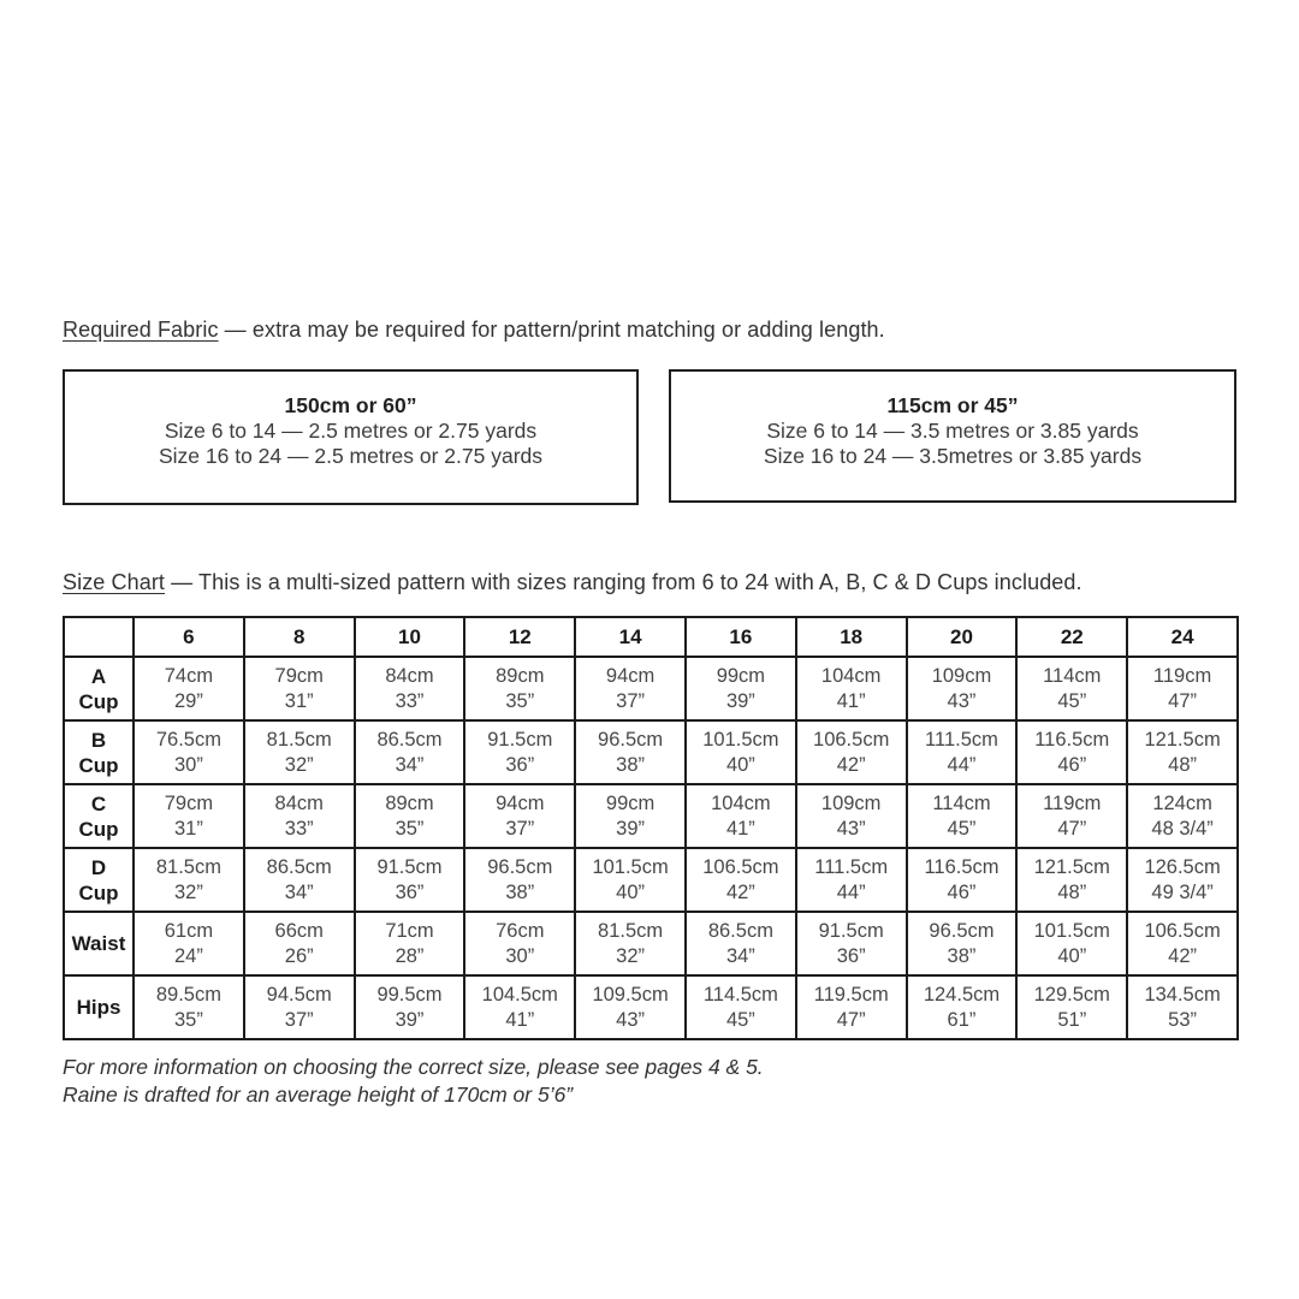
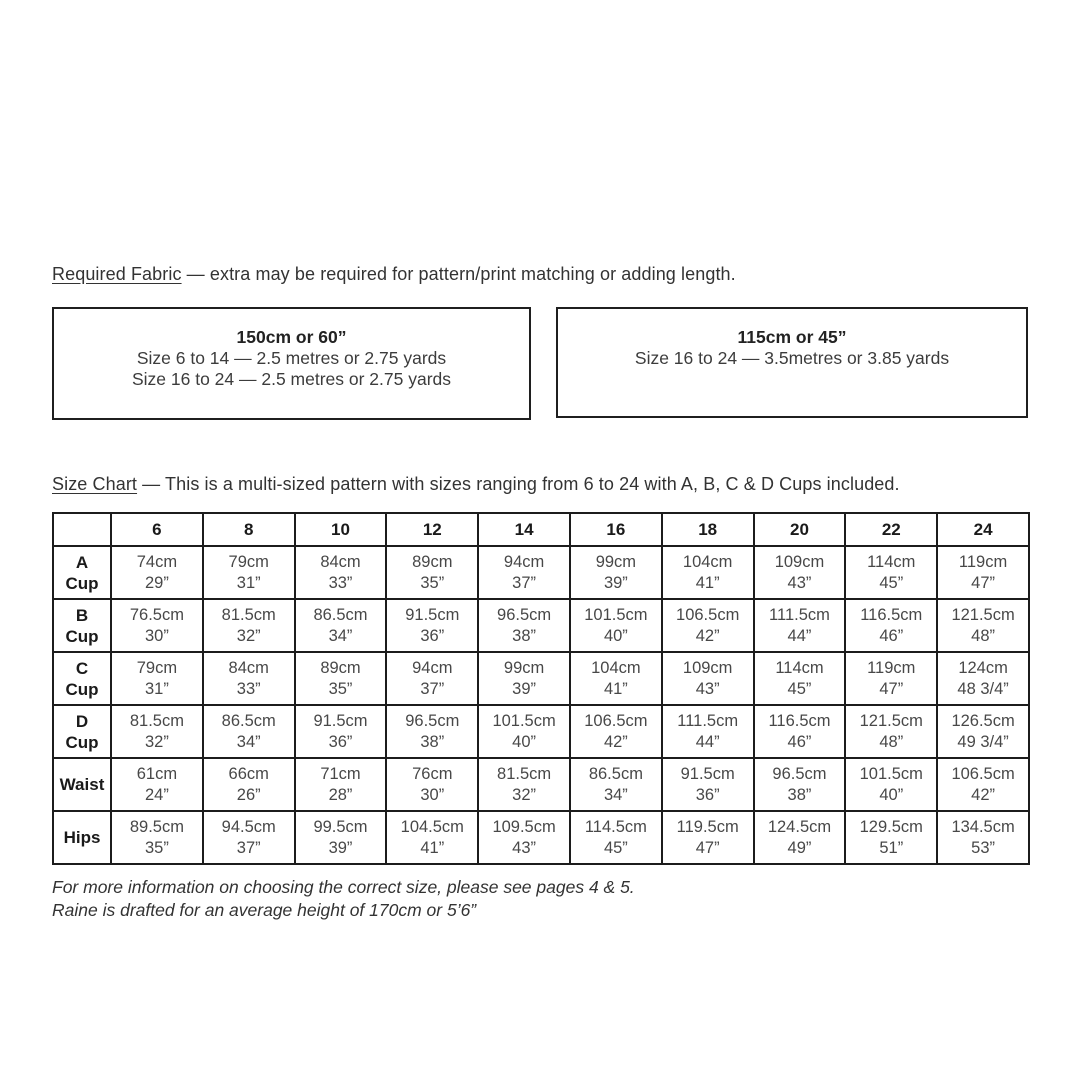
  Required Fabric — extra may be required for pattern/print matching or adding length.
  150cm or 60”
  Size 6 to 14 — 2.5 metres or 2.75 yards
  Size 16 to 24 — 2.5 metres or 2.75 yards
  115cm or 45”
- Size 6 to 14 — 3.5 metres or 3.85 yards
  Size 16 to 24 — 3.5metres or 3.85 yards
  Size Chart — This is a multi-sized pattern with sizes ranging from 6 to 24 with A, B, C & D Cups included.
  	6	8	10	12	14	16	18	20	22	24
  ACup	74cm29”	79cm31”	84cm33”	89cm35”	94cm37”	99cm39”	104cm41”	109cm43”	114cm45”	119cm47”
  BCup	76.5cm30”	81.5cm32”	86.5cm34”	91.5cm36”	96.5cm38”	101.5cm40”	106.5cm42”	111.5cm44”	116.5cm46”	121.5cm48”
  CCup	79cm31”	84cm33”	89cm35”	94cm37”	99cm39”	104cm41”	109cm43”	114cm45”	119cm47”	124cm48 3/4”
  DCup	81.5cm32”	86.5cm34”	91.5cm36”	96.5cm38”	101.5cm40”	106.5cm42”	111.5cm44”	116.5cm46”	121.5cm48”	126.5cm49 3/4”
  Waist	61cm24”	66cm26”	71cm28”	76cm30”	81.5cm32”	86.5cm34”	91.5cm36”	96.5cm38”	101.5cm40”	106.5cm42”
- Hips	89.5cm35”	94.5cm37”	99.5cm39”	104.5cm41”	109.5cm43”	114.5cm45”	119.5cm47”	124.5cm61”	129.5cm51”	134.5cm53”
+ Hips	89.5cm35”	94.5cm37”	99.5cm39”	104.5cm41”	109.5cm43”	114.5cm45”	119.5cm47”	124.5cm49”	129.5cm51”	134.5cm53”
  For more information on choosing the correct size, please see pages 4 & 5.
  Raine is drafted for an average height of 170cm or 5’6”
